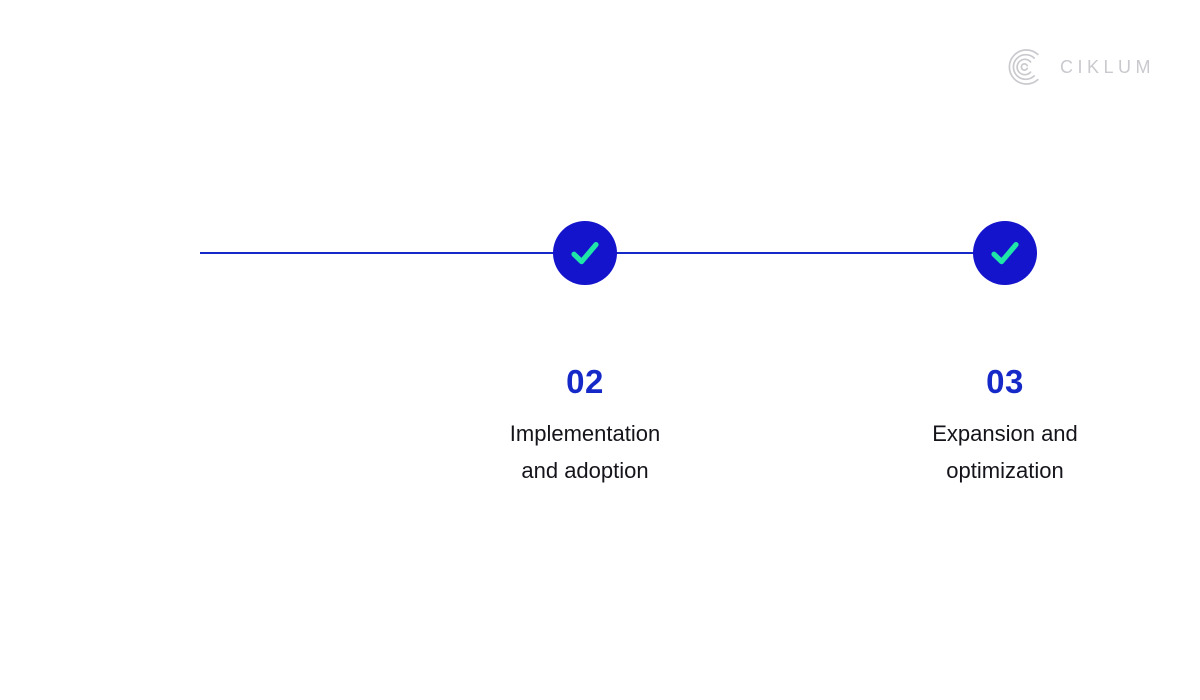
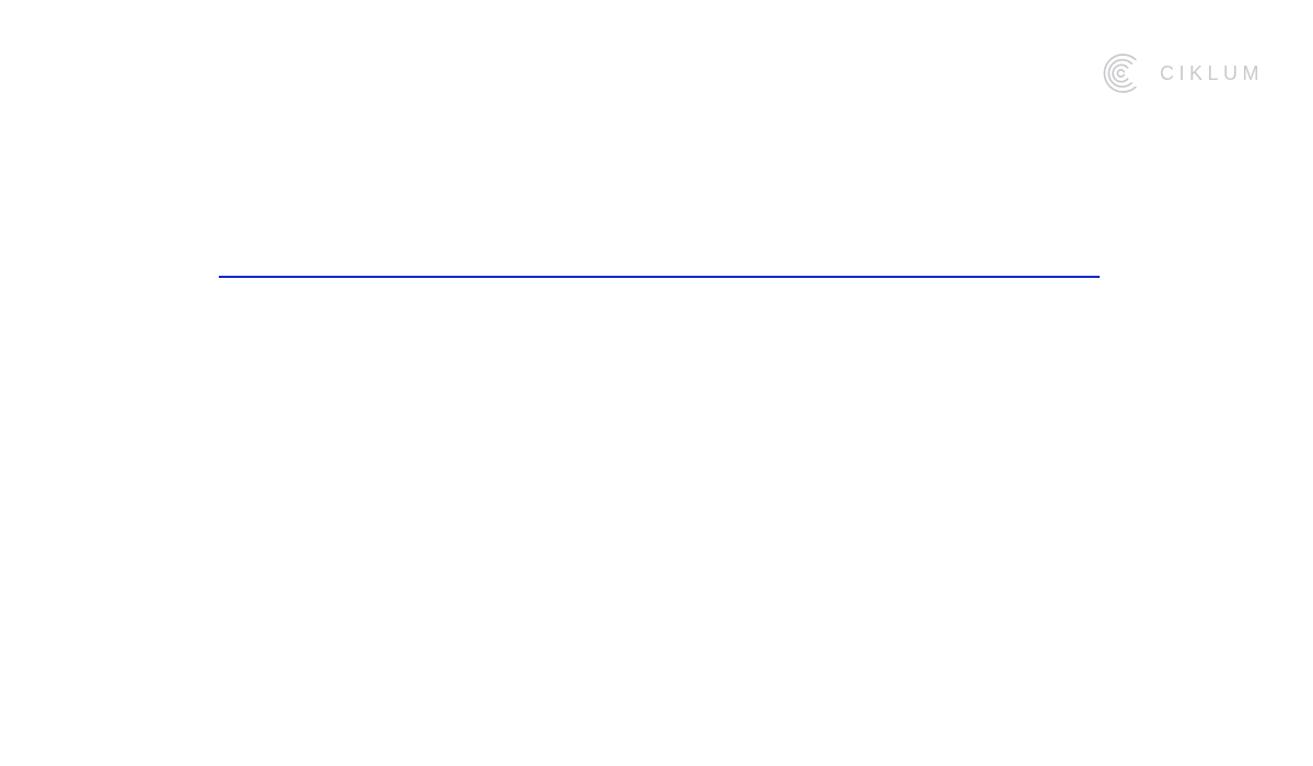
  CIKLUM
- 02
- Implementation
- and adoption
- 03
- Expansion and
- optimization
